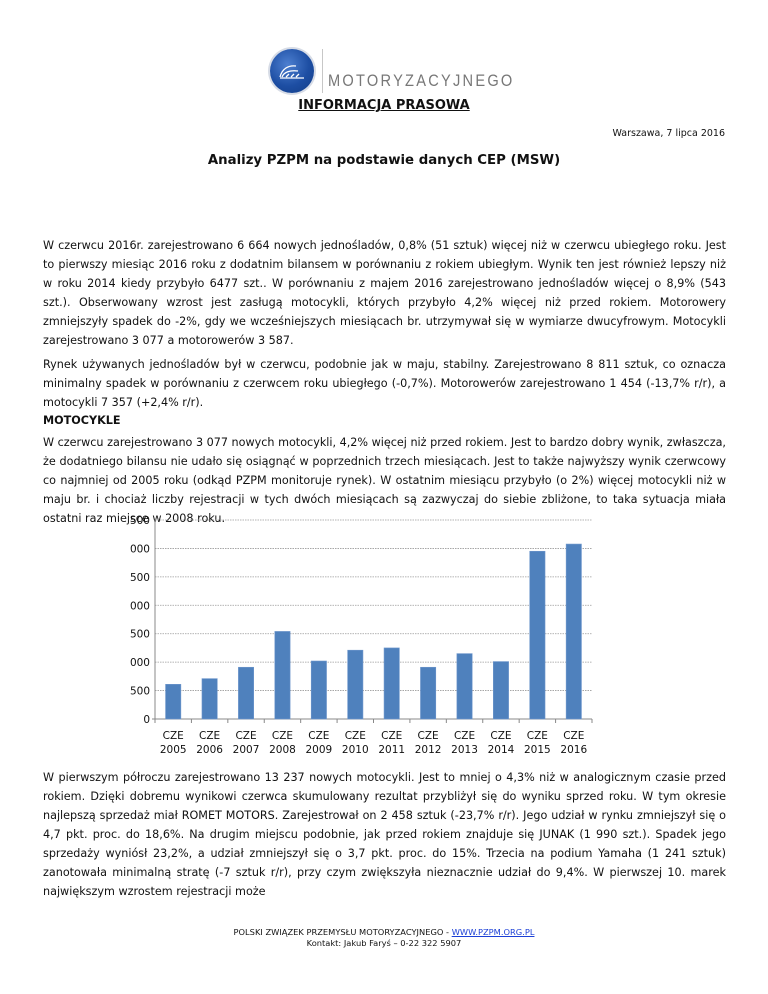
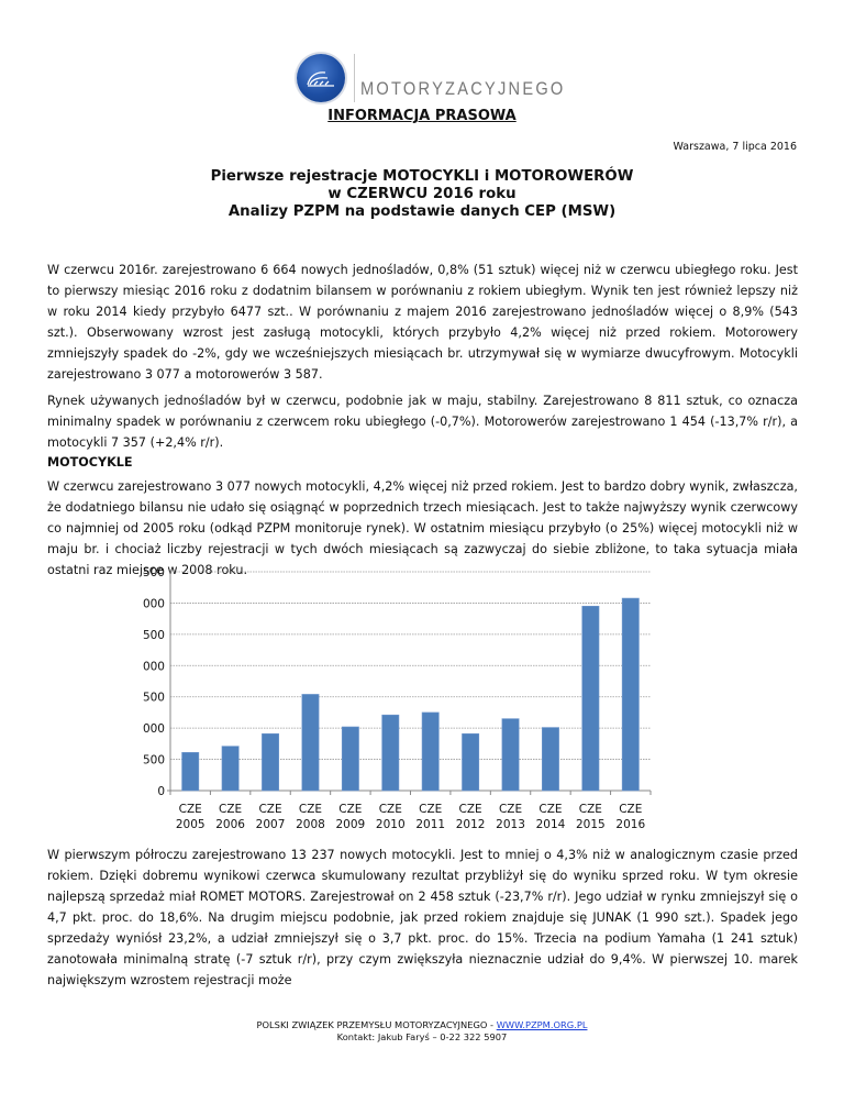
  MOTORYZACYJNEGO
  INFORMACJA PRASOWA
  Warszawa, 7 lipca 2016
+ Pierwsze rejestracje MOTOCYKLI i MOTOROWERÓW
+ w CZERWCU 2016 roku
  Analizy PZPM na podstawie danych CEP (MSW)
  W czerwcu 2016r. zarejestrowano 6 664 nowych jednośladów, 0,8% (51 sztuk) więcej niż w czerwcu ubiegłego roku. Jest to pierwszy miesiąc 2016 roku z dodatnim bilansem w porównaniu z rokiem ubiegłym. Wynik ten jest również lepszy niż w roku 2014 kiedy przybyło 6477 szt.. W porównaniu z majem 2016 zarejestrowano jednośladów więcej o 8,9% (543 szt.). Obserwowany wzrost jest zasługą motocykli, których przybyło 4,2% więcej niż przed rokiem. Motorowery zmniejszyły spadek do -2%, gdy we wcześniejszych miesiącach br. utrzymywał się w wymiarze dwucyfrowym. Motocykli zarejestrowano 3 077 a motorowerów 3 587.
  Rynek używanych jednośladów był w czerwcu, podobnie jak w maju, stabilny. Zarejestrowano 8 811 sztuk, co oznacza minimalny spadek w porównaniu z czerwcem roku ubiegłego (-0,7%). Motorowerów zarejestrowano 1 454 (-13,7% r/r), a motocykli 7 357 (+2,4% r/r).
  MOTOCYKLE
- W czerwcu zarejestrowano 3 077 nowych motocykli, 4,2% więcej niż przed rokiem. Jest to bardzo dobry wynik, zwłaszcza, że dodatniego bilansu nie udało się osiągnąć w poprzednich trzech miesiącach. Jest to także najwyższy wynik czerwcowy co najmniej od 2005 roku (odkąd PZPM monitoruje rynek). W ostatnim miesiącu przybyło (o 2%) więcej motocykli niż w maju br. i chociaż liczby rejestracji w tych dwóch miesiącach są zazwyczaj do siebie zbliżone, to taka sytuacja miała ostatni raz miejsce w 2008 roku.
+ W czerwcu zarejestrowano 3 077 nowych motocykli, 4,2% więcej niż przed rokiem. Jest to bardzo dobry wynik, zwłaszcza, że dodatniego bilansu nie udało się osiągnąć w poprzednich trzech miesiącach. Jest to także najwyższy wynik czerwcowy co najmniej od 2005 roku (odkąd PZPM monitoruje rynek). W ostatnim miesiącu przybyło (o 25%) więcej motocykli niż w maju br. i chociaż liczby rejestracji w tych dwóch miesiącach są zazwyczaj do siebie zbliżone, to taka sytuacja miała ostatni raz miejsce w 2008 roku.
  0
  500
  000
  500
  000
  500
  000
  500
  CZE
  2005
  CZE
  2006
  CZE
  2007
  CZE
  2008
  CZE
  2009
  CZE
  2010
  CZE
  2011
  CZE
  2012
  CZE
  2013
  CZE
  2014
  CZE
  2015
  CZE
  2016
  W pierwszym półroczu zarejestrowano 13 237 nowych motocykli. Jest to mniej o 4,3% niż w analogicznym czasie przed rokiem. Dzięki dobremu wynikowi czerwca skumulowany rezultat przybliżył się do wyniku sprzed roku. W tym okresie najlepszą sprzedaż miał ROMET MOTORS. Zarejestrował on 2 458 sztuk (-23,7% r/r). Jego udział w rynku zmniejszył się o 4,7 pkt. proc. do 18,6%. Na drugim miejscu podobnie, jak przed rokiem znajduje się JUNAK (1 990 szt.). Spadek jego sprzedaży wyniósł 23,2%, a udział zmniejszył się o 3,7 pkt. proc. do 15%. Trzecia na podium Yamaha (1 241 sztuk) zanotowała minimalną stratę (-7 sztuk r/r), przy czym zwiększyła nieznacznie udział do 9,4%. W pierwszej 10. marek największym wzrostem rejestracji może
  POLSKI ZWIĄZEK PRZEMYSŁU MOTORYZACYJNEGO - WWW.PZPM.ORG.PL
  Kontakt: Jakub Faryś – 0-22 322 5907
